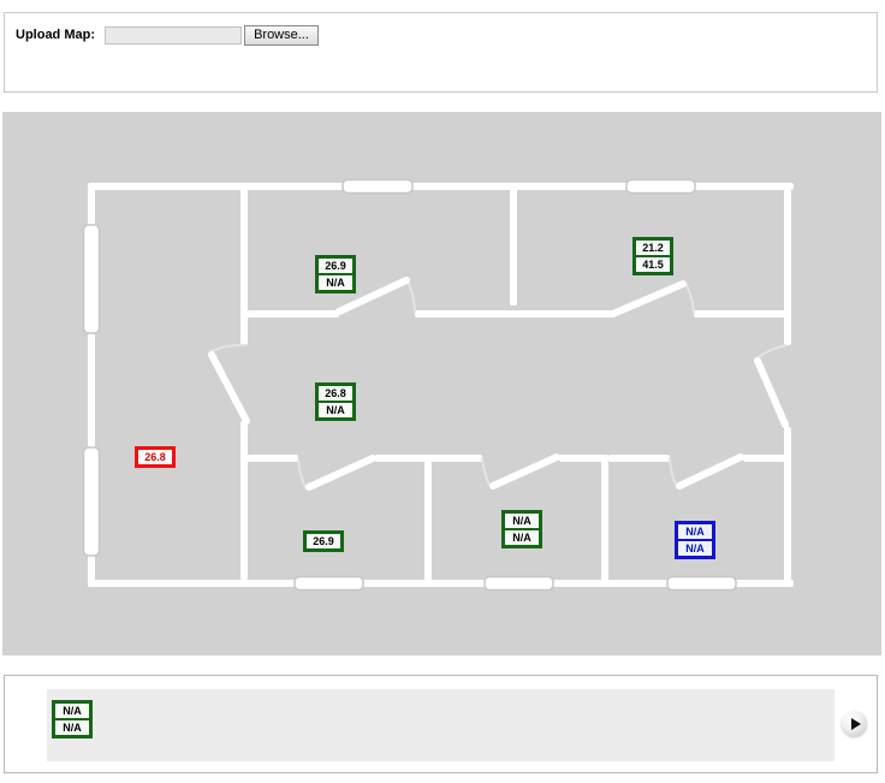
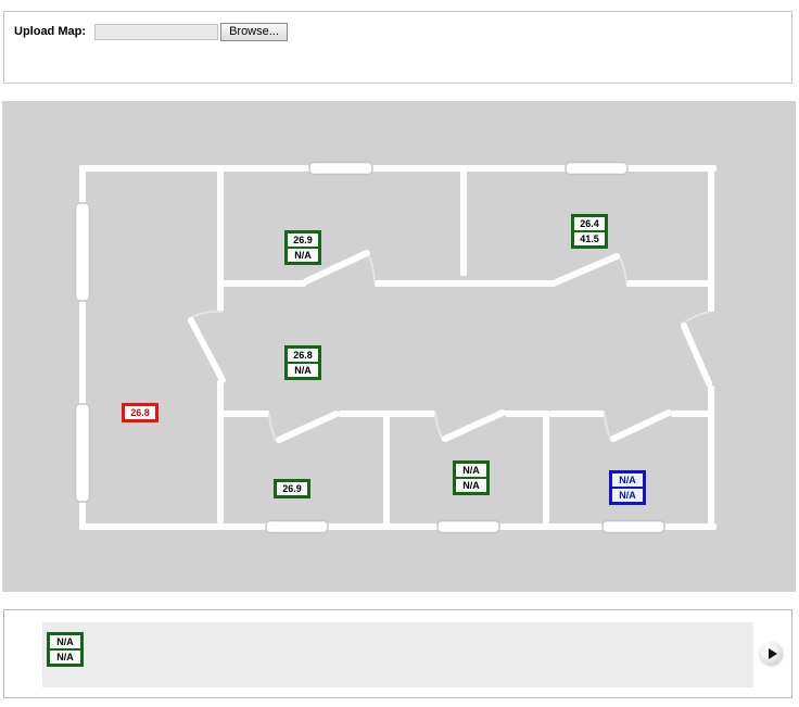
  Upload Map:
  Browse...
  26.9
  N/A
- 21.2
+ 26.4
  41.5
  26.8
  N/A
  26.8
  26.9
  N/A
  N/A
  N/A
  N/A
  N/A
  N/A
